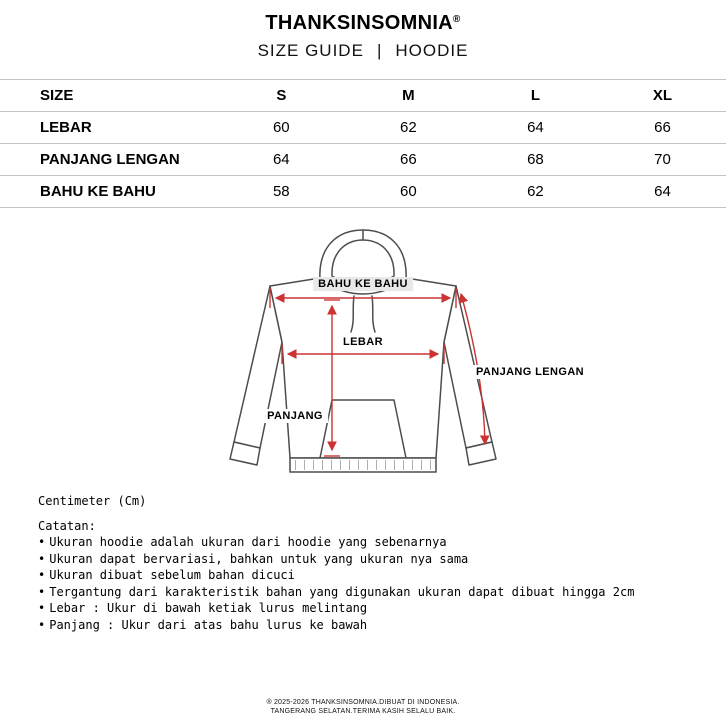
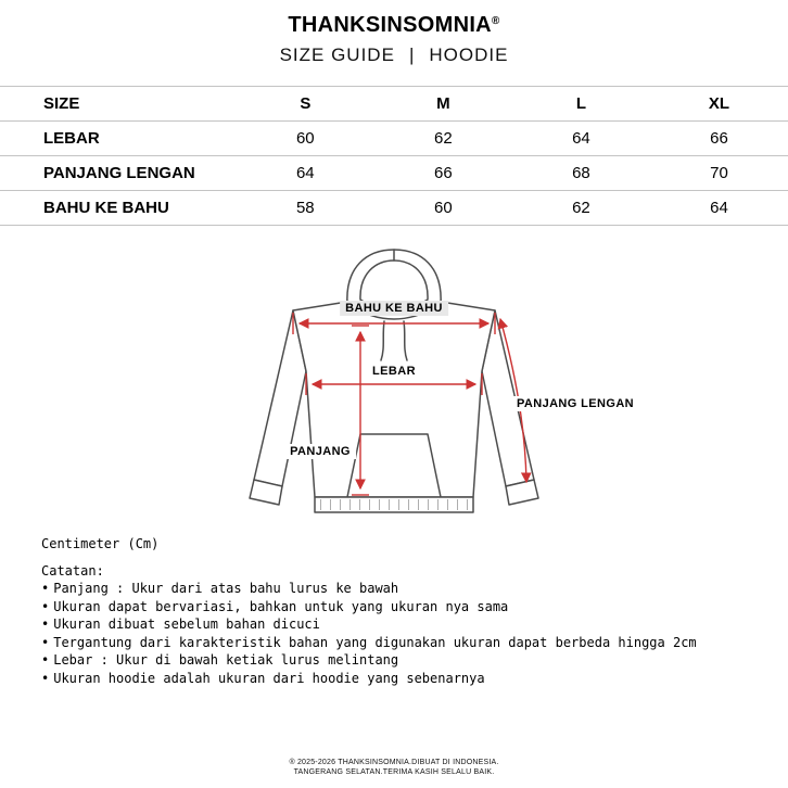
  THANKSINSOMNIA®
  SIZE GUIDE
  |
  HOODIE
  SIZE	S	M	L	XL
  LEBAR	60	62	64	66
  PANJANG LENGAN	64	66	68	70
  BAHU KE BAHU	58	60	62	64
  BAHU KE BAHU
  LEBAR
  PANJANG
  PANJANG LENGAN
  Centimeter (Cm)
  Catatan:
- Ukuran hoodie adalah ukuran dari hoodie yang sebenarnya
+ Panjang : Ukur dari atas bahu lurus ke bawah
  Ukuran dapat bervariasi, bahkan untuk yang ukuran nya sama
  Ukuran dibuat sebelum bahan dicuci
- Tergantung dari karakteristik bahan yang digunakan ukuran dapat dibuat hingga 2cm
+ Tergantung dari karakteristik bahan yang digunakan ukuran dapat berbeda hingga 2cm
  Lebar : Ukur di bawah ketiak lurus melintang
- Panjang : Ukur dari atas bahu lurus ke bawah
+ Ukuran hoodie adalah ukuran dari hoodie yang sebenarnya
